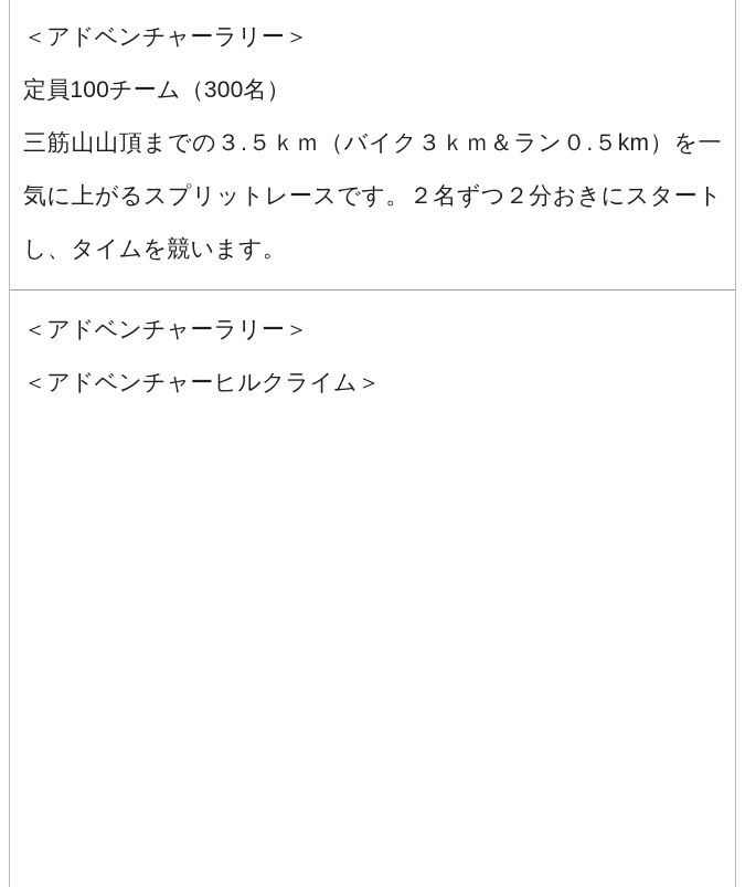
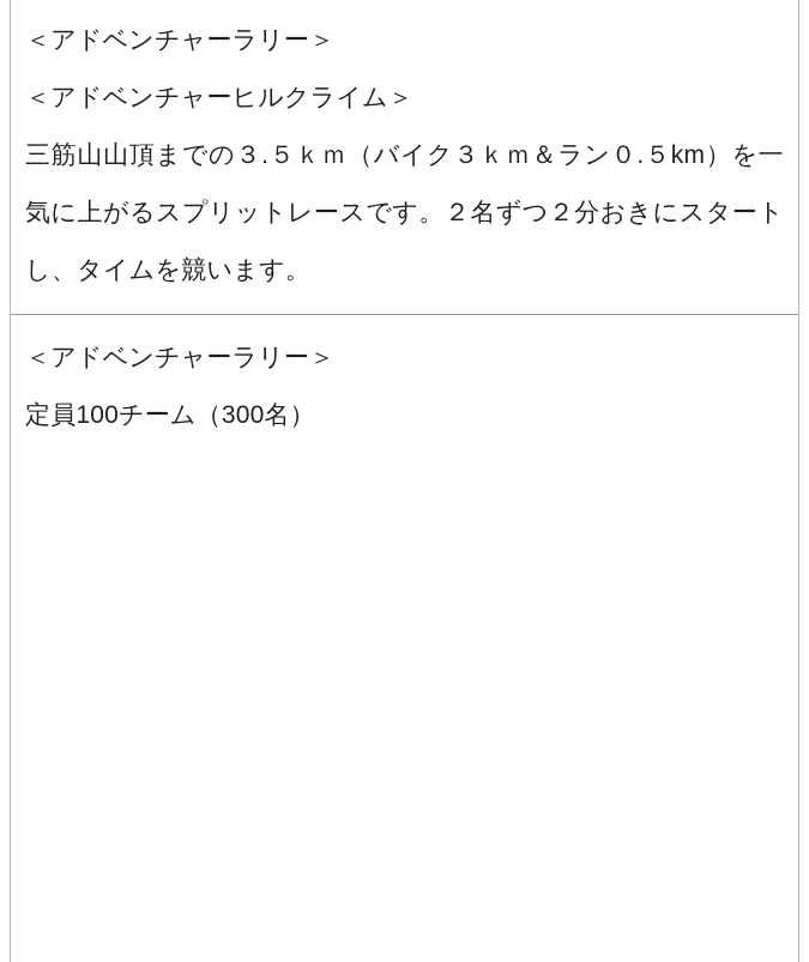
  ＜アドベンチャーラリー＞
- 定員100チーム（300名）
+ ＜アドベンチャーヒルクライム＞
  三筋山山頂までの３.５ｋｍ（バイク３ｋｍ＆ラン０.５km）を一気に上がるスプリットレースです。２名ずつ２分おきにスタートし、タイムを競います。
  ＜アドベンチャーラリー＞
- ＜アドベンチャーヒルクライム＞
+ 定員100チーム（300名）
